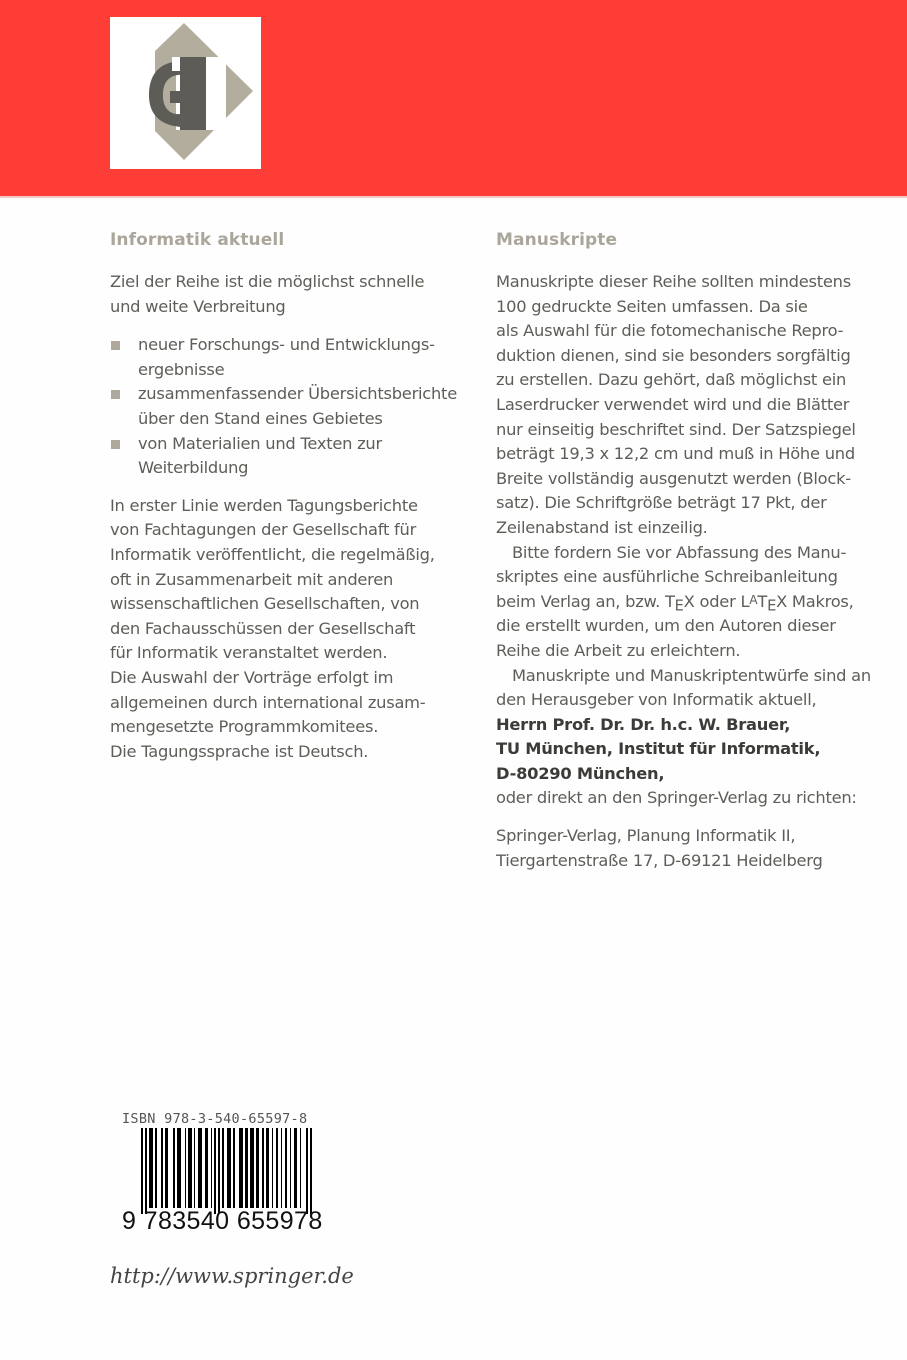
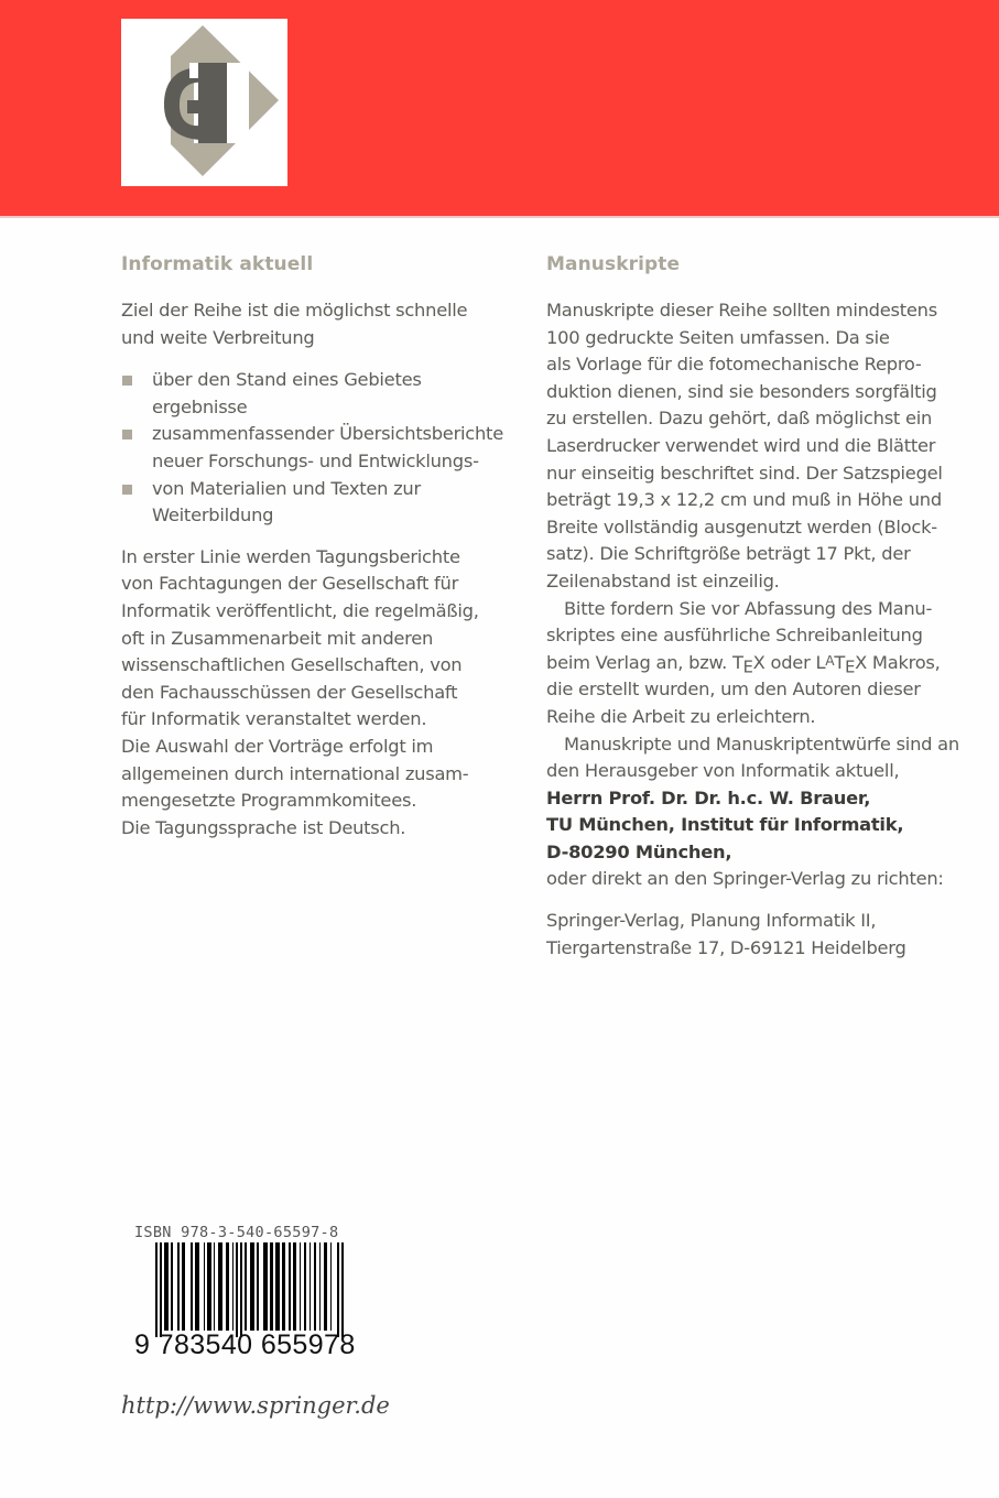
  Informatik aktuell
  Ziel der Reihe ist die möglichst schnelle
  und weite Verbreitung
- neuer Forschungs- und Entwicklungs-
+ über den Stand eines Gebietes
  ergebnisse
  zusammenfassender Übersichtsberichte
- über den Stand eines Gebietes
+ neuer Forschungs- und Entwicklungs-
  von Materialien und Texten zur
  Weiterbildung
  In erster Linie werden Tagungsberichte
  von Fachtagungen der Gesellschaft für
  Informatik veröffentlicht, die regelmäßig,
  oft in Zusammenarbeit mit anderen
  wissenschaftlichen Gesellschaften, von
  den Fachausschüssen der Gesellschaft
  für Informatik veranstaltet werden.
  Die Auswahl der Vorträge erfolgt im
  allgemeinen durch international zusam-
  mengesetzte Programmkomitees.
  Die Tagungssprache ist Deutsch.
  Manuskripte
  Manuskripte dieser Reihe sollten mindestens
  100 gedruckte Seiten umfassen. Da sie
- als Auswahl für die fotomechanische Repro-
+ als Vorlage für die fotomechanische Repro-
  duktion dienen, sind sie besonders sorgfältig
  zu erstellen. Dazu gehört, daß möglichst ein
  Laserdrucker verwendet wird und die Blätter
  nur einseitig beschriftet sind. Der Satzspiegel
  beträgt 19,3 x 12,2 cm und muß in Höhe und
  Breite vollständig ausgenutzt werden (Block-
  satz). Die Schriftgröße beträgt 17 Pkt, der
  Zeilenabstand ist einzeilig.
  Bitte fordern Sie vor Abfassung des Manu-
  skriptes eine ausführliche Schreibanleitung
  beim Verlag an, bzw. TEX oder LATEX Makros,
  die erstellt wurden, um den Autoren dieser
  Reihe die Arbeit zu erleichtern.
  Manuskripte und Manuskriptentwürfe sind an
  den Herausgeber von Informatik aktuell,
  Herrn Prof. Dr. Dr. h.c. W. Brauer,
  TU München, Institut für Informatik,
  D-80290 München,
  oder direkt an den Springer-Verlag zu richten:
  Springer-Verlag, Planung Informatik II,
  Tiergartenstraße 17, D-69121 Heidelberg
  ISBN 978-3-540-65597-8
  9 783540 655978
  http://www.springer.de
